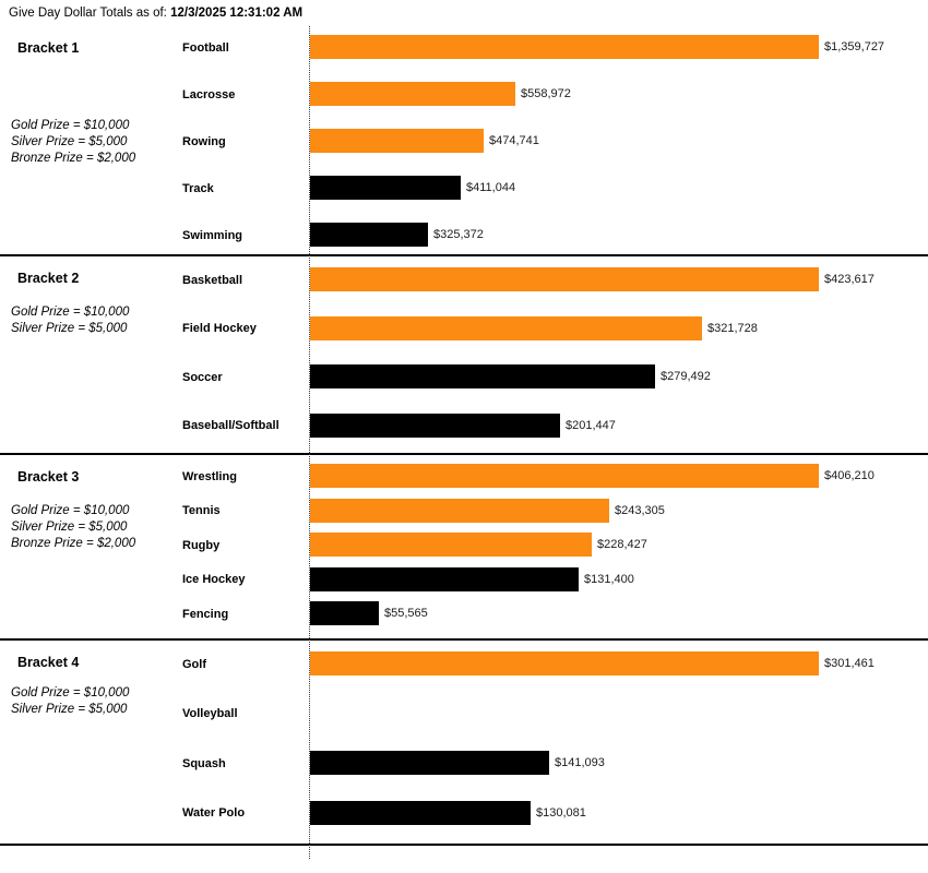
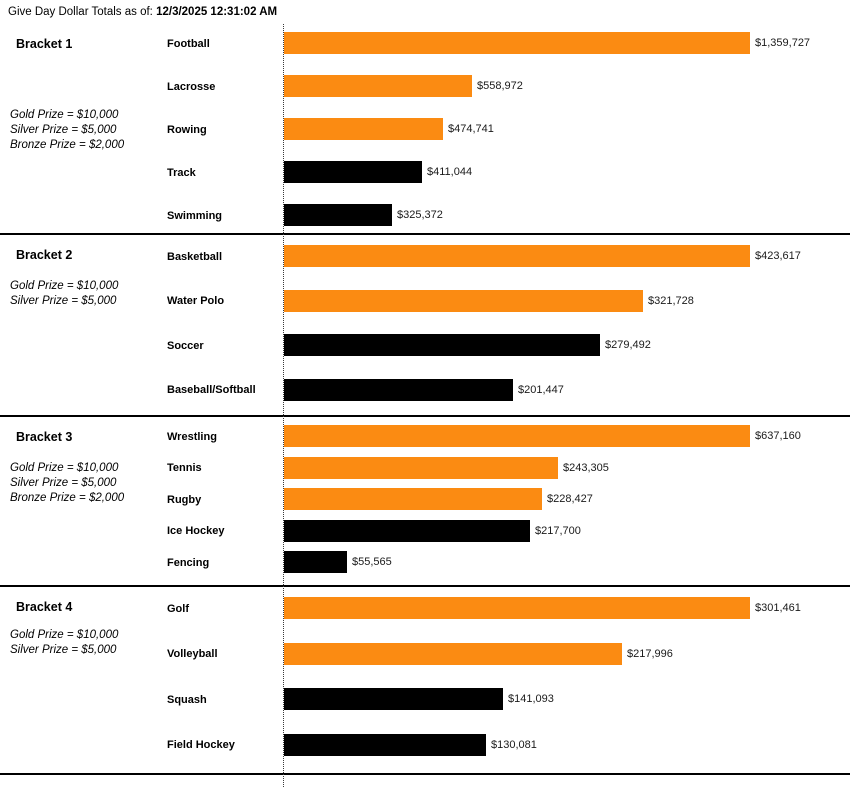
  Give Day Dollar Totals as of: 12/3/2025 12:31:02 AM
  Bracket 1
  Gold Prize = $10,000
  Silver Prize = $5,000
  Bronze Prize = $2,000
  Football
  $1,359,727
  Lacrosse
  $558,972
  Rowing
  $474,741
  Track
  $411,044
  Swimming
  $325,372
  Bracket 2
  Gold Prize = $10,000
  Silver Prize = $5,000
  Basketball
  $423,617
- Field Hockey
+ Water Polo
  $321,728
  Soccer
  $279,492
  Baseball/Softball
  $201,447
  Bracket 3
  Gold Prize = $10,000
  Silver Prize = $5,000
  Bronze Prize = $2,000
  Wrestling
- $406,210
+ $637,160
  Tennis
  $243,305
  Rugby
  $228,427
  Ice Hockey
- $131,400
+ $217,700
  Fencing
  $55,565
  Bracket 4
  Gold Prize = $10,000
  Silver Prize = $5,000
  Golf
  $301,461
  Volleyball
+ $217,996
  Squash
  $141,093
- Water Polo
+ Field Hockey
  $130,081
